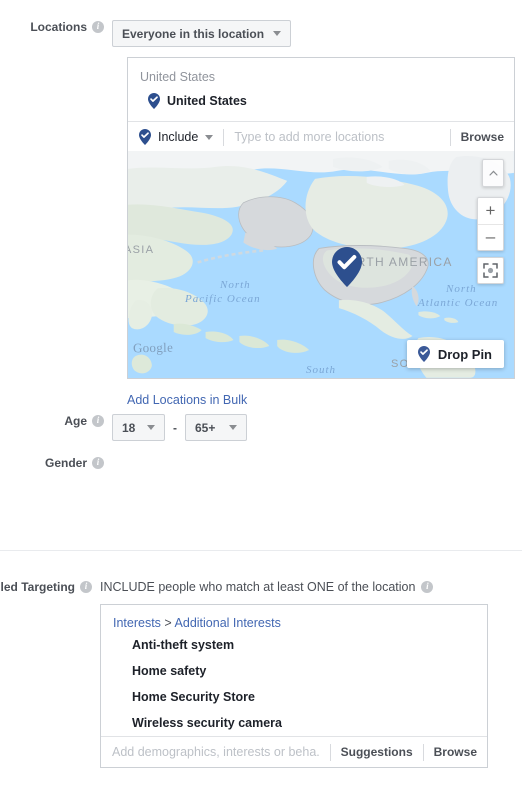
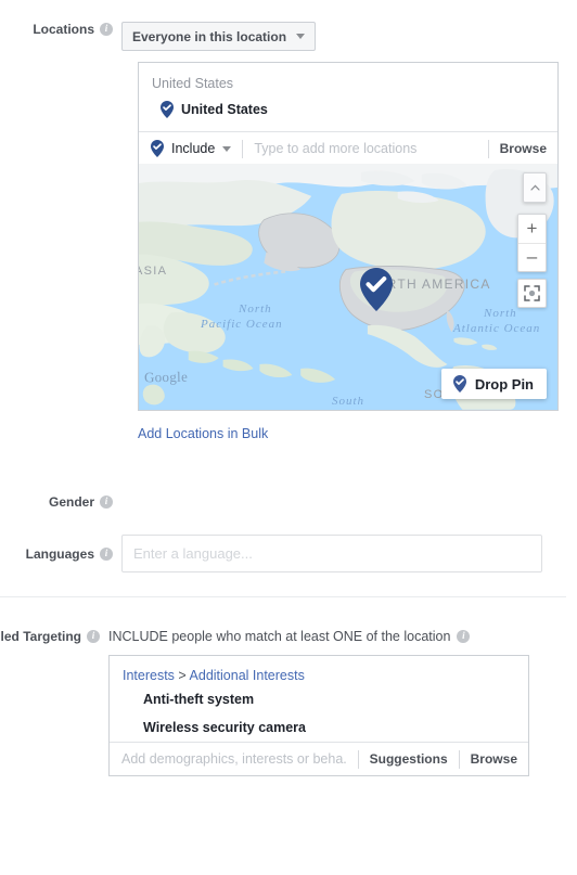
  Locations
  Everyone in this location
  United States
  United States
  Include
  Type to add more locations
  Browse
  ASIA
  TH AMERICA
  North
  Pacific Ocean
  North
  Atlantic Ocean
  South
  Google
  +
  –
  Drop Pin
  Add Locations in Bulk
- Age
- 18
- -
- 65+
  Gender
+ Languages
+ Enter a language...
  led Targeting
  INCLUDE people who match at least ONE of the location
  Interests > Additional Interests
  Anti-theft system
- Home safety
- Home Security Store
  Wireless security camera
  Add demographics, interests or beha.
  Suggestions
  Browse
